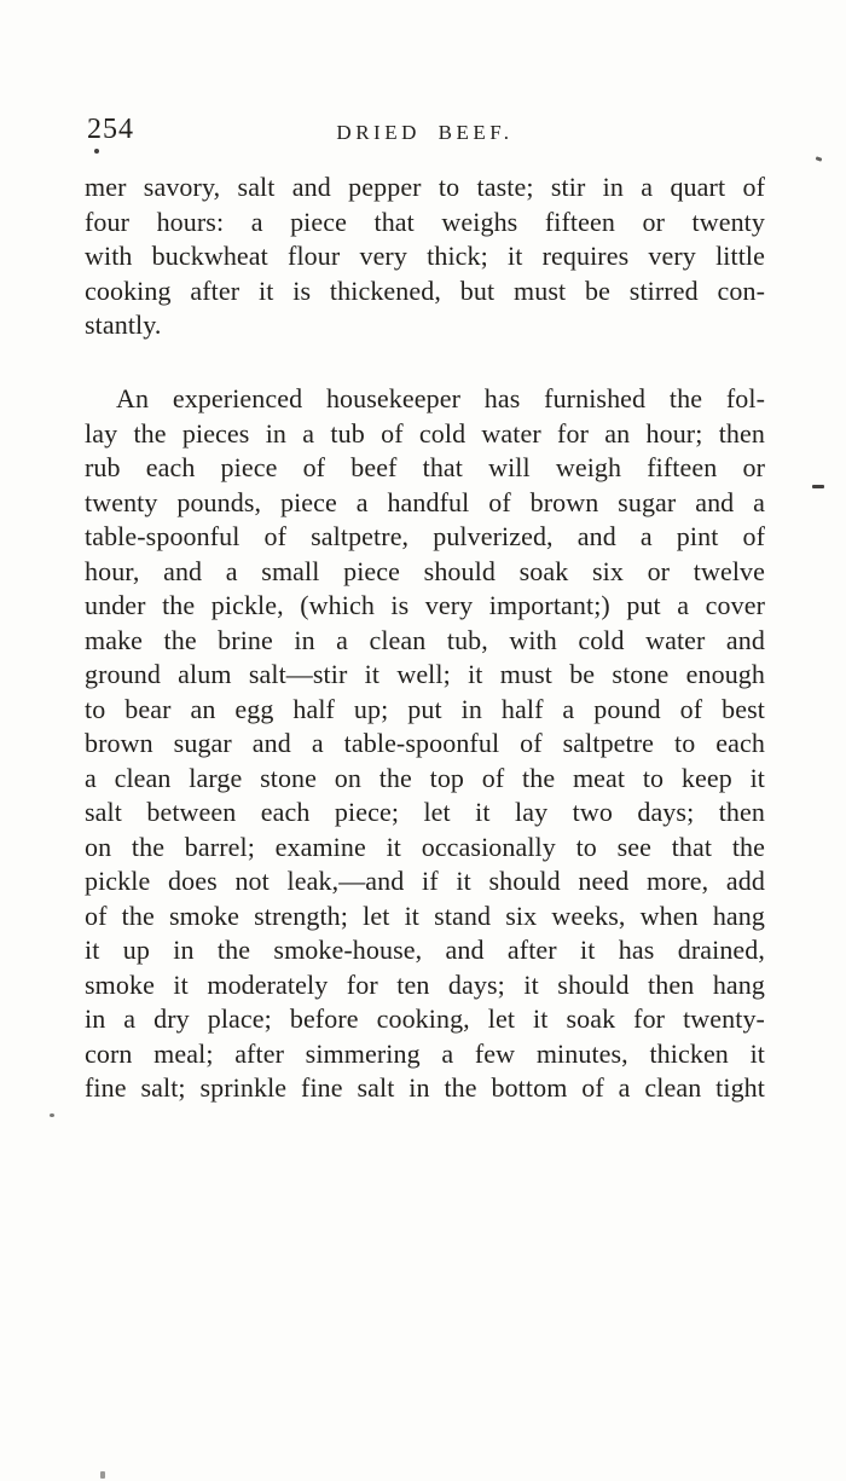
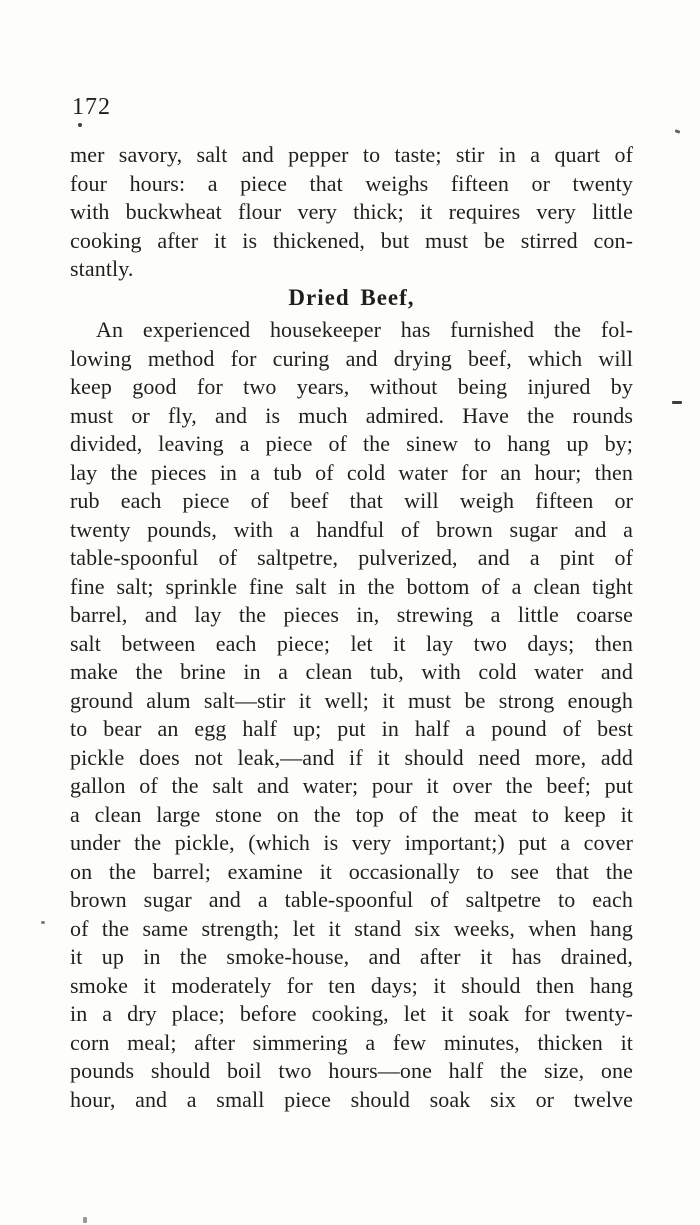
- 254
+ 172
- DRIED BEEF.
  mer savory, salt and pepper to taste; stir in a quart of
  four hours: a piece that weighs fifteen or twenty
  with buckwheat flour very thick; it requires very little
  cooking after it is thickened, but must be stirred con-
  stantly.
+ Dried Beef,
  An experienced housekeeper has furnished the fol-
+ lowing method for curing and drying beef, which will
+ keep good for two years, without being injured by
+ must or fly, and is much admired. Have the rounds
+ divided, leaving a piece of the sinew to hang up by;
  lay the pieces in a tub of cold water for an hour; then
  rub each piece of beef that will weigh fifteen or
- twenty pounds, piece a handful of brown sugar and a
+ twenty pounds, with a handful of brown sugar and a
  table-spoonful of saltpetre, pulverized, and a pint of
- hour, and a small piece should soak six or twelve
+ fine salt; sprinkle fine salt in the bottom of a clean tight
+ barrel, and lay the pieces in, strewing a little coarse
- under the pickle, (which is very important;) put a cover
+ salt between each piece; let it lay two days; then
  make the brine in a clean tub, with cold water and
- ground alum salt—stir it well; it must be stone enough
+ ground alum salt—stir it well; it must be strong enough
  to bear an egg half up; put in half a pound of best
- brown sugar and a table-spoonful of saltpetre to each
+ pickle does not leak,—and if it should need more, add
+ gallon of the salt and water; pour it over the beef; put
  a clean large stone on the top of the meat to keep it
- salt between each piece; let it lay two days; then
+ under the pickle, (which is very important;) put a cover
  on the barrel; examine it occasionally to see that the
- pickle does not leak,—and if it should need more, add
+ brown sugar and a table-spoonful of saltpetre to each
- of the smoke strength; let it stand six weeks, when hang
+ of the same strength; let it stand six weeks, when hang
  it up in the smoke-house, and after it has drained,
  smoke it moderately for ten days; it should then hang
  in a dry place; before cooking, let it soak for twenty-
  corn meal; after simmering a few minutes, thicken it
+ pounds should boil two hours—one half the size, one
- fine salt; sprinkle fine salt in the bottom of a clean tight
+ hour, and a small piece should soak six or twelve
